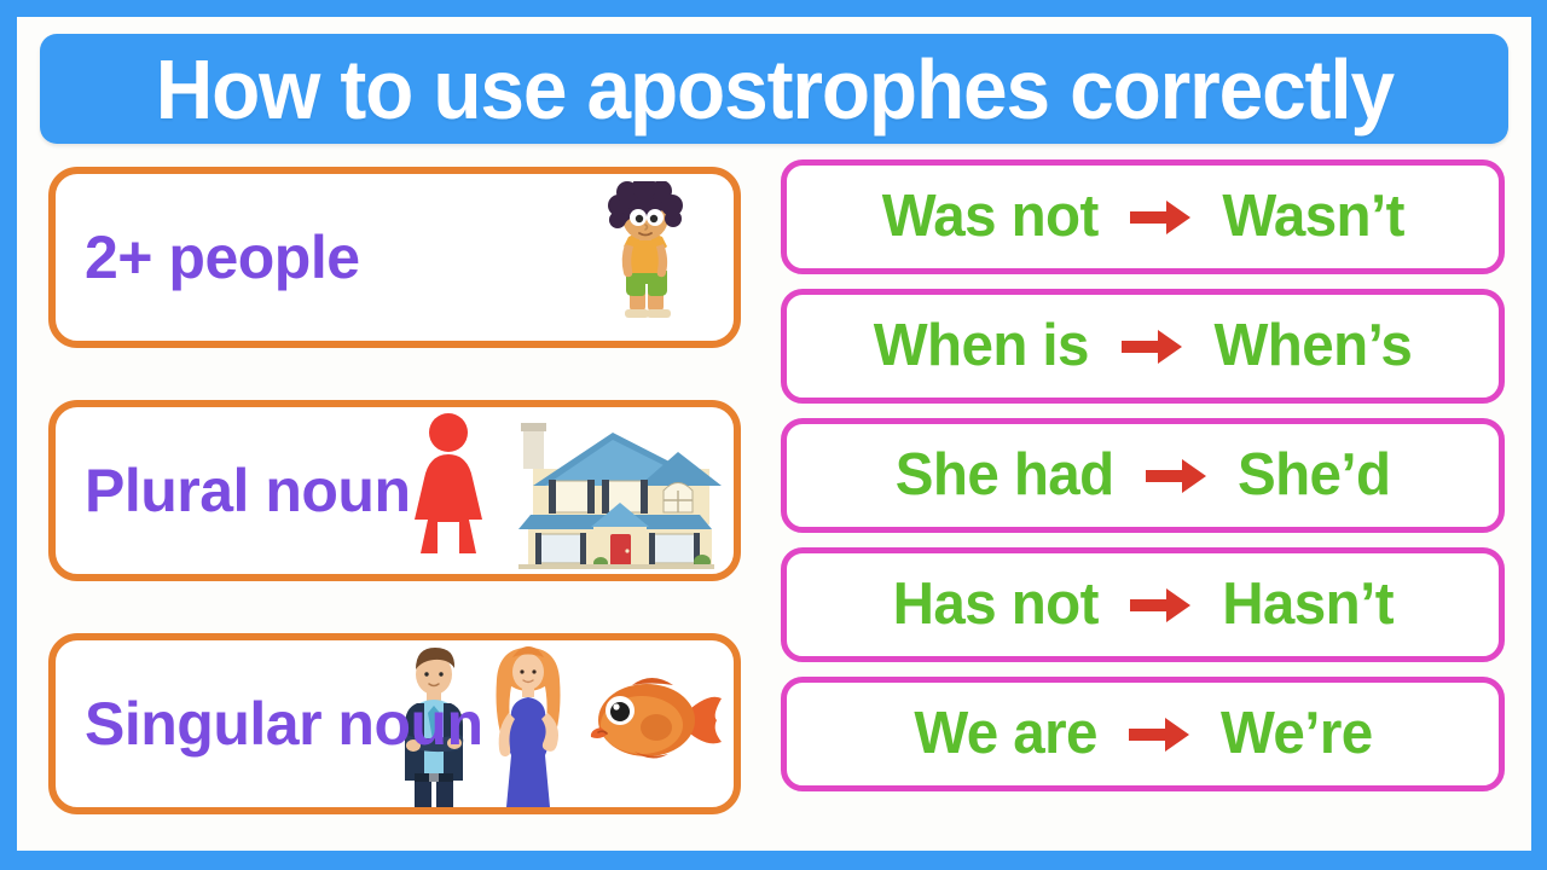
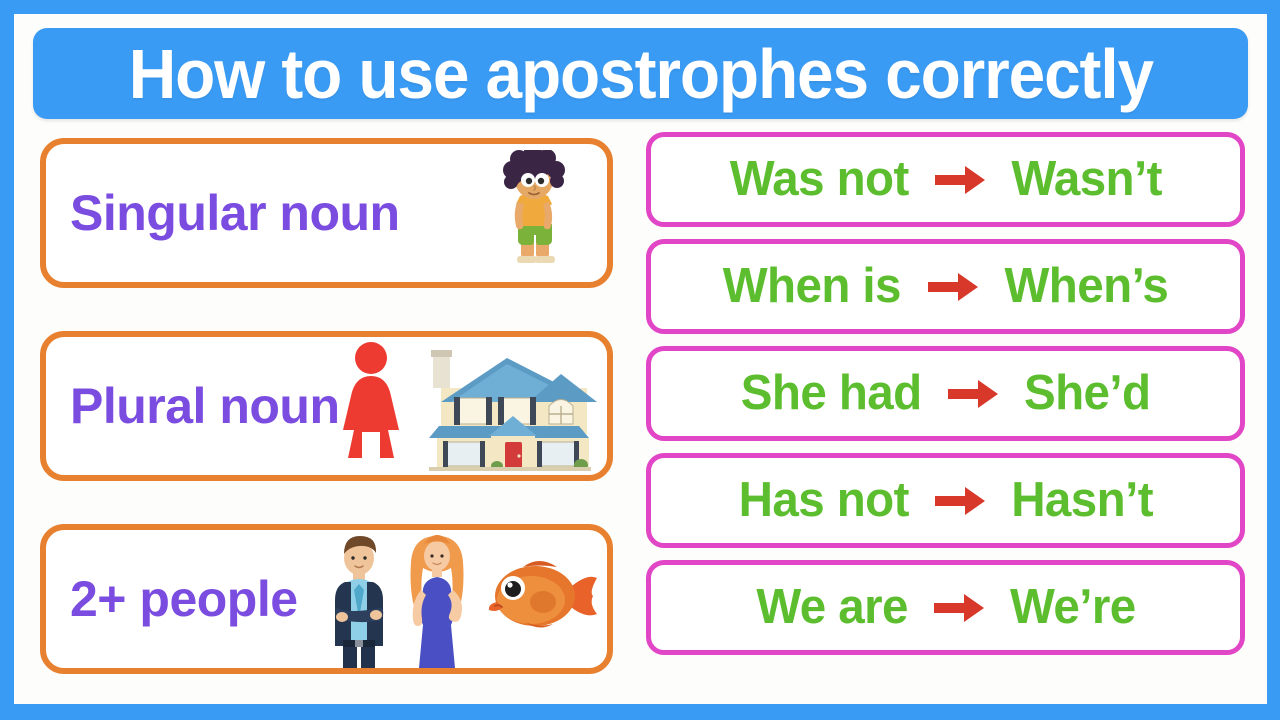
  How to use apostrophes correctly
- 2+ people
+ Singular noun
  Plural noun
- Singular noun
+ 2+ people
  Was not
  Wasn’t
  When is
  When’s
  She had
  She’d
  Has not
  Hasn’t
  We are
  We’re
